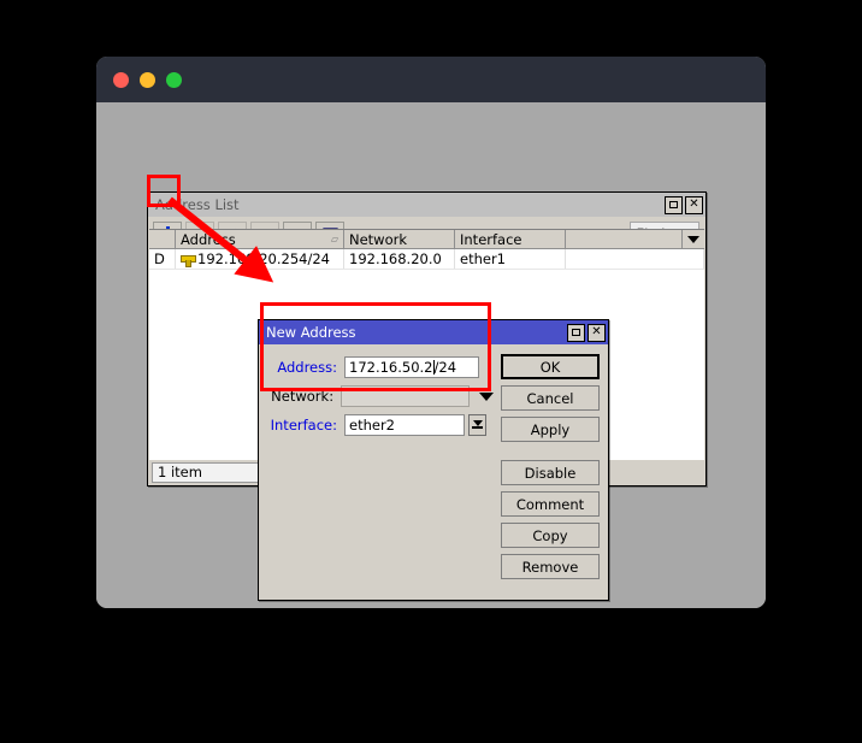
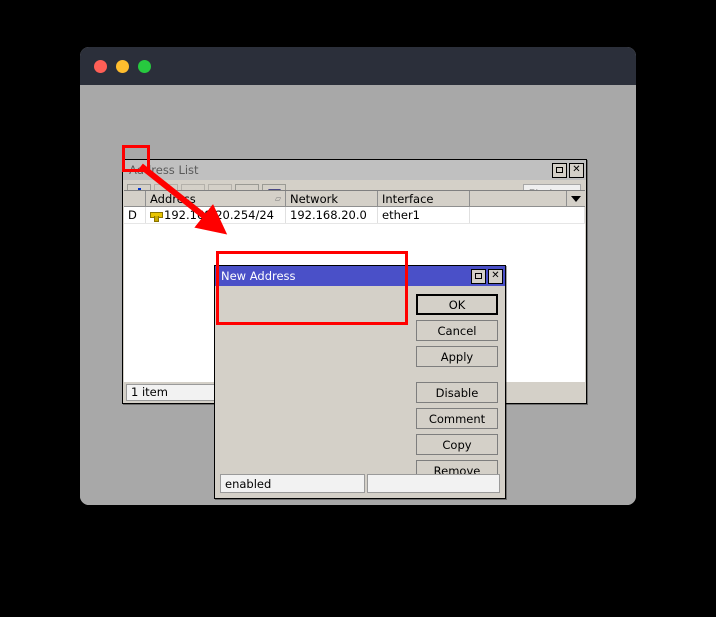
  Adress List
  ✕
  Addrss
  ▱
  Network
  Interface
  D
  192.18.20.254/24
  192.168.20.0
  ether1
  1 item
  New Address
  ✕
- Address:
- 172.16.50.2
- /24
- Network:
- Interface:
- ether2
  OK
  Cancel
  Apply
  Disable
  Comment
  Copy
  Remove
+ enabled
